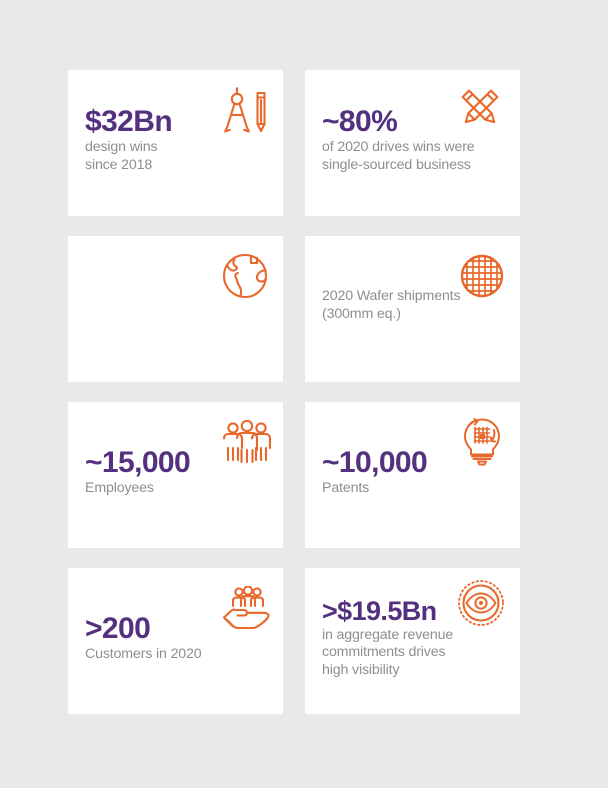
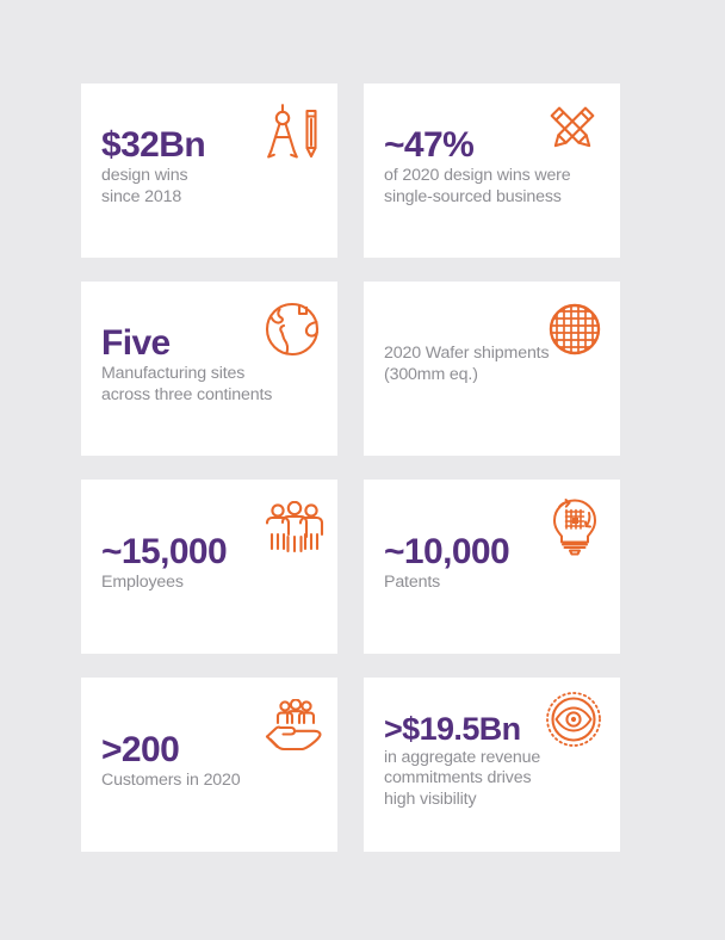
  $32Bn
  design wins
  since 2018
- ~80%
+ ~47%
- of 2020 drives wins were
+ of 2020 design wins were
  single-sourced business
+ Five
+ Manufacturing sites
+ across three continents
  2020 Wafer shipments
  (300mm eq.)
  ~15,000
  Employees
  ~10,000
  Patents
  >200
  Customers in 2020
  >$19.5Bn
  in aggregate revenue
  commitments drives
  high visibility
